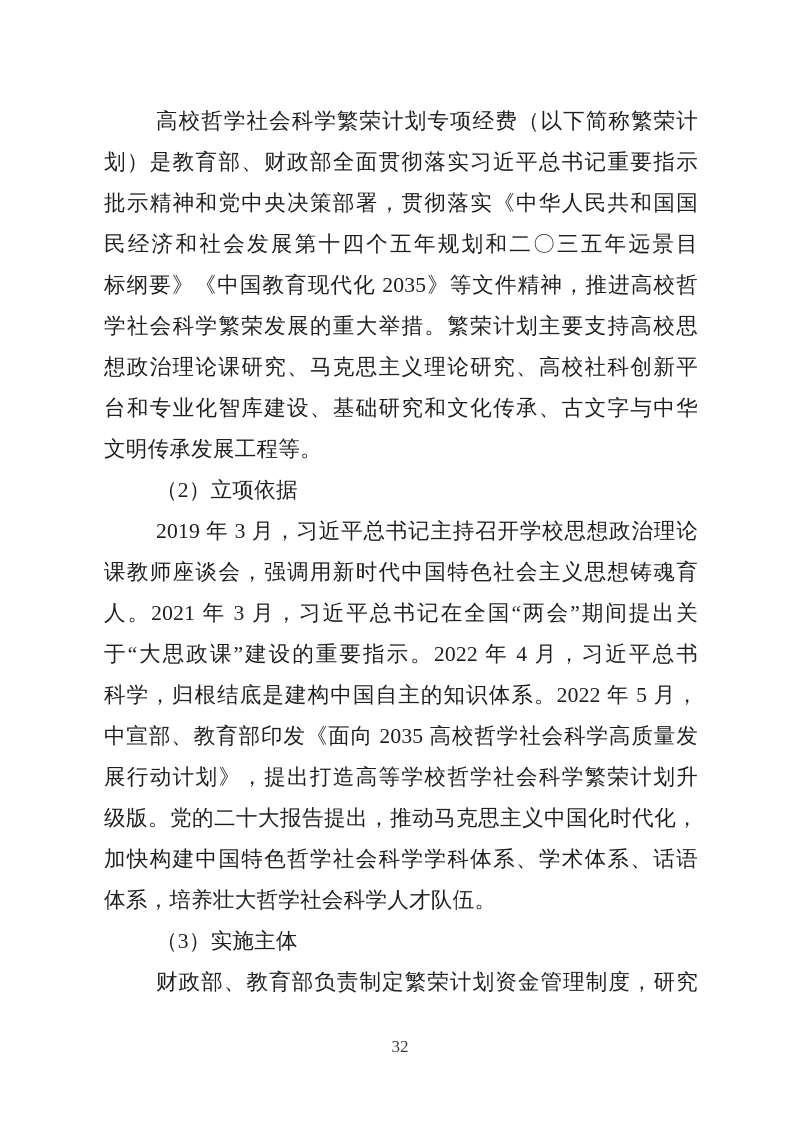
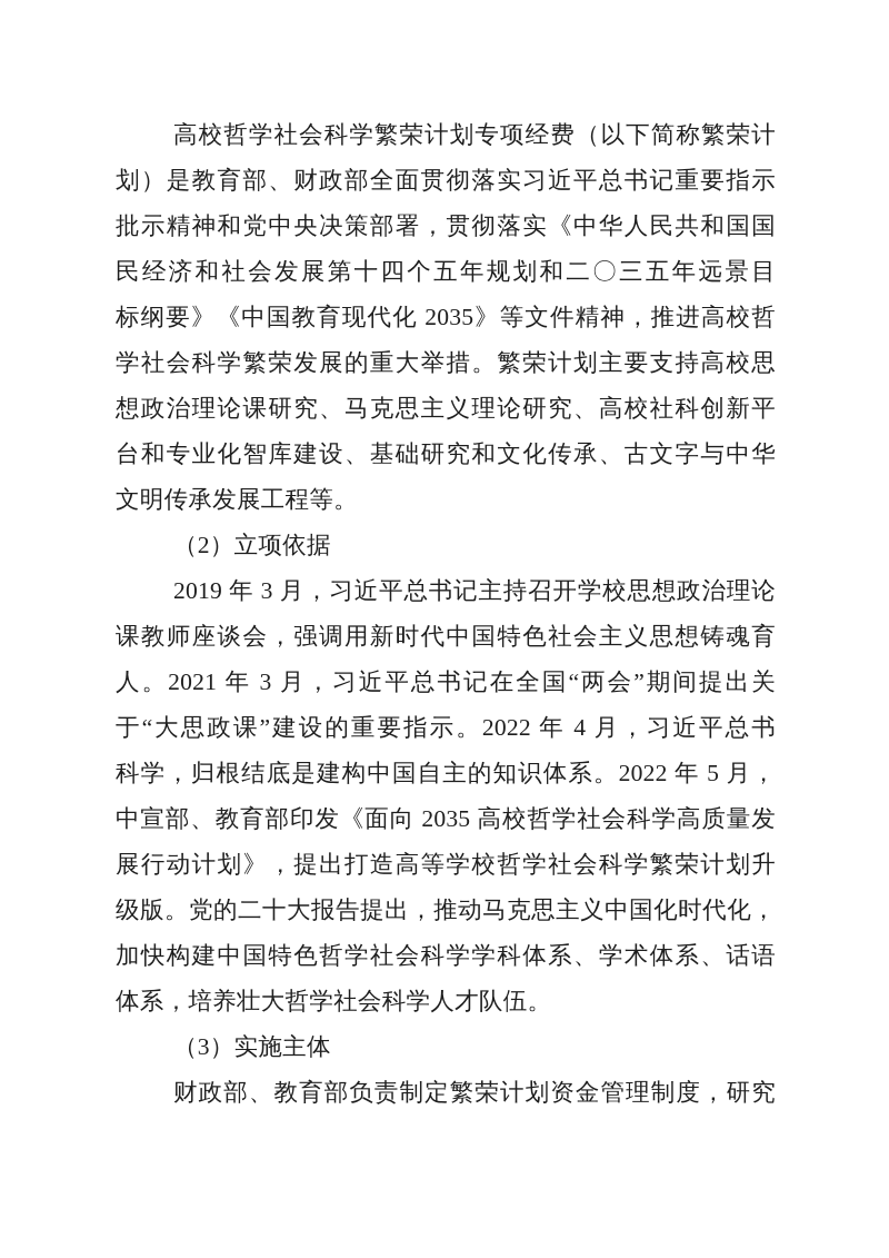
  高校哲学社会科学繁荣计划专项经费（以下简称繁荣计
  划）是教育部、财政部全面贯彻落实习近平总书记重要指示
  批示精神和党中央决策部署，贯彻落实《中华人民共和国国
  民经济和社会发展第十四个五年规划和二〇三五年远景目
  标纲要》《中国教育现代化 2035》等文件精神，推进高校哲
  学社会科学繁荣发展的重大举措。繁荣计划主要支持高校思
  想政治理论课研究、马克思主义理论研究、高校社科创新平
  台和专业化智库建设、基础研究和文化传承、古文字与中华
  文明传承发展工程等。
  （2）立项依据
  2019 年 3 月，习近平总书记主持召开学校思想政治理论
  课教师座谈会，强调用新时代中国特色社会主义思想铸魂育
  人。2021 年 3 月，习近平总书记在全国“两会”期间提出关
  于“大思政课”建设的重要指示。2022 年 4 月，习近平总书
  科学，归根结底是建构中国自主的知识体系。2022 年 5 月，
  中宣部、教育部印发《面向 2035 高校哲学社会科学高质量发
  展行动计划》，提出打造高等学校哲学社会科学繁荣计划升
  级版。党的二十大报告提出，推动马克思主义中国化时代化，
  加快构建中国特色哲学社会科学学科体系、学术体系、话语
  体系，培养壮大哲学社会科学人才队伍。
  （3）实施主体
  财政部、教育部负责制定繁荣计划资金管理制度，研究
- 32
